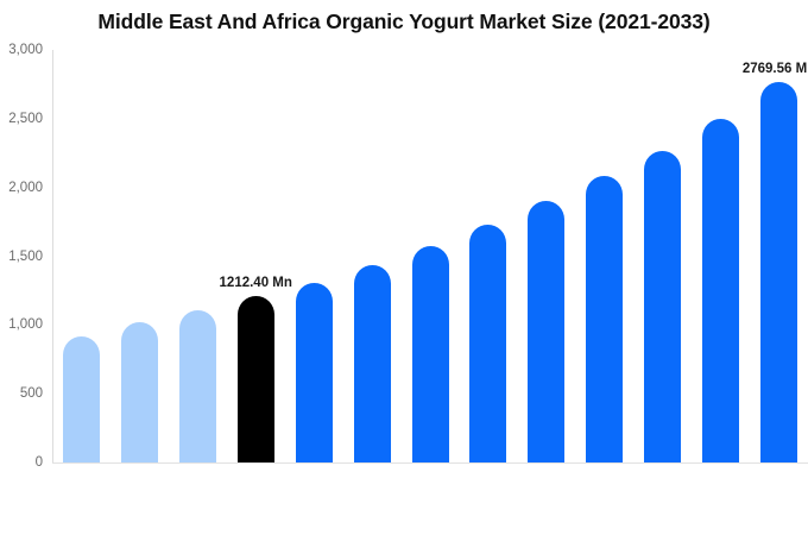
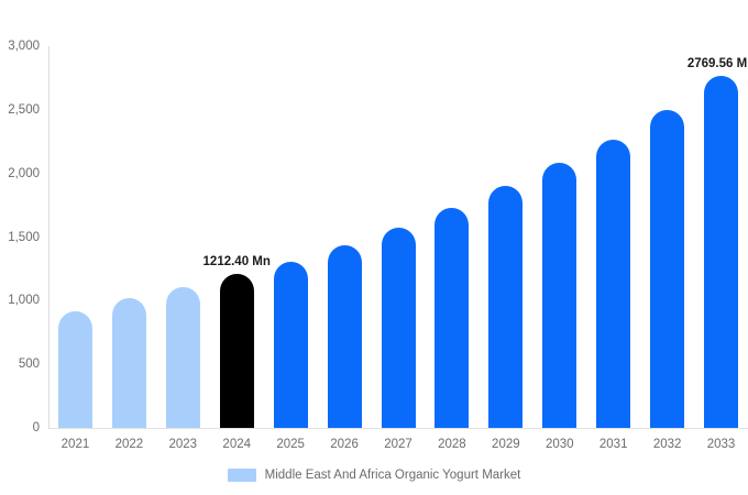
- Middle East And Africa Organic Yogurt Market Size (2021-2033)
  0
  500
  1,000
  1,500
  2,000
  2,500
  3,000
  1212.40 Mn
  2769.56 M
+ 2021
+ 2022
+ 2023
+ 2024
+ 2025
+ 2026
+ 2027
+ 2028
+ 2029
+ 2030
+ 2031
+ 2032
+ 2033
+ Middle East And Africa Organic Yogurt Market
